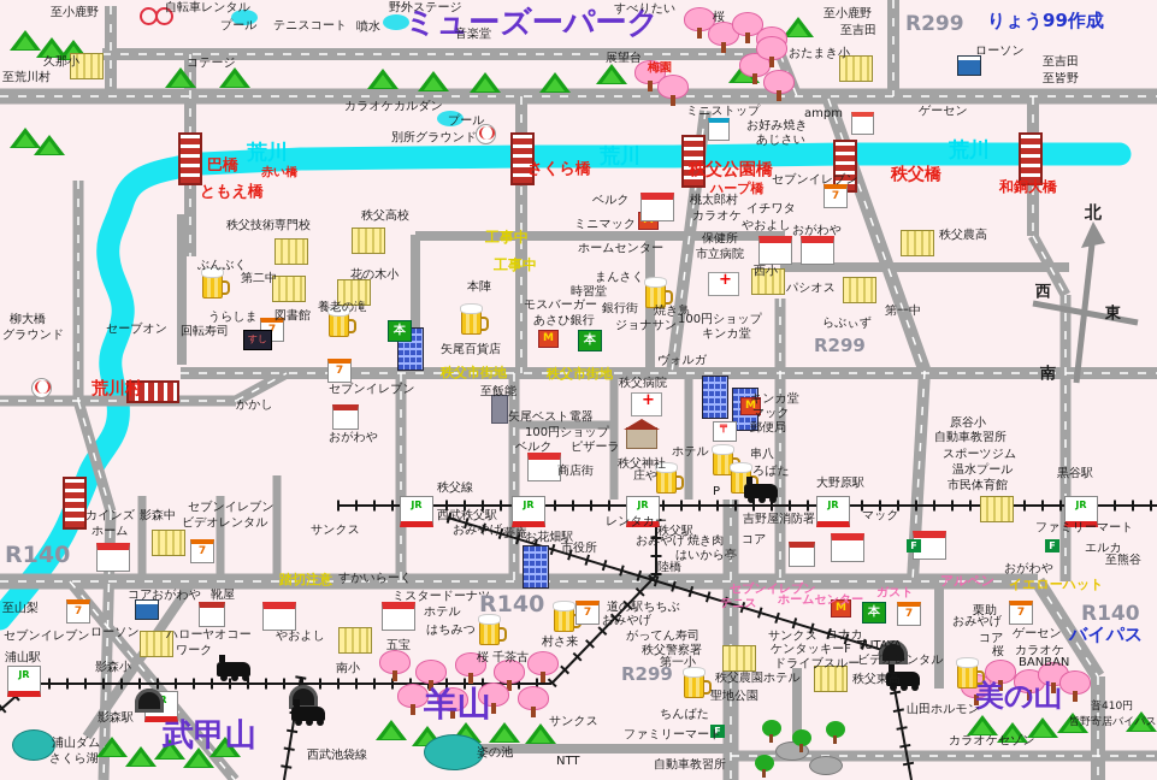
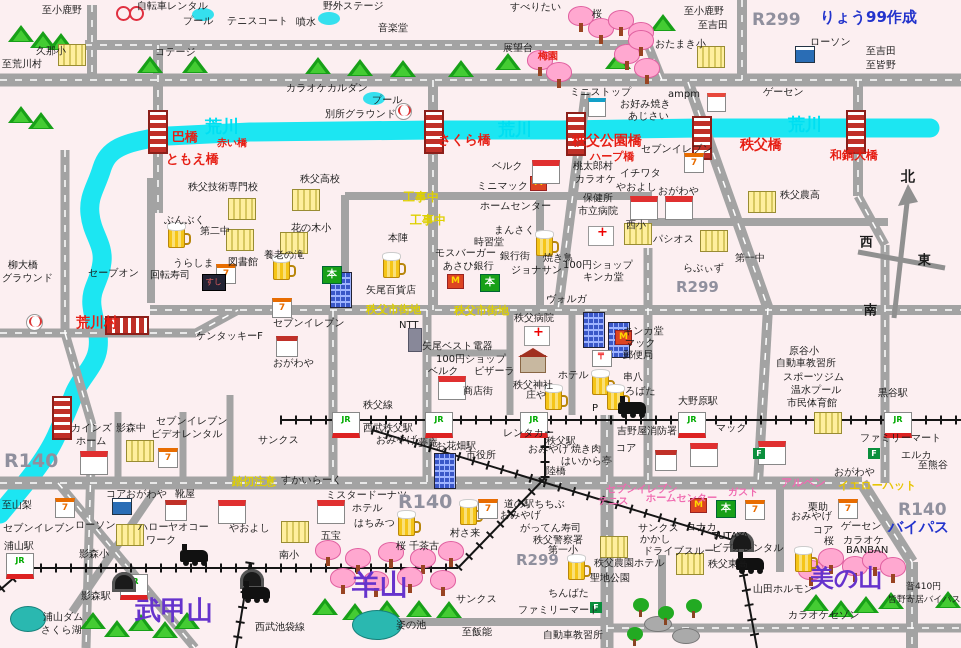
  JR
  JR
  JR
  JR
  JR
  JR
  7
  7
  7
  7
  7
  7
  7
  M
  M
  M
  本
  本
  本
  すし
  〒
  F
  F
  F
  至小鹿野
  自転車レンタル
  プール
  テニスコート
  噴水
  野外ステージ
- ミューズーパーク
  音楽堂
  すべりたい
  桜
  至小鹿野
  至吉田
  R299
  久那小
  至荒川村
  コテージ
  展望台
  梅園
  ローソン
  至吉田
  至皆野
  おたまき小
  カラオケカルダン
  プール
  別所グラウンド
  ミニストップ
  お好み焼き
  あじさい
  ampm
  ゲーセン
  荒川
  荒川
  荒川
  巴橋
  赤い橋
  ともえ橋
  さくら橋
  秩父公園橋
  ハープ橋
  秩父橋
  和銅大橋
  工事中
  工事中
  秩父技術専門校
  秩父高校
  ぶんぶく
  第二中
  花の木小
  本陣
  まんさく
  時習堂
  モスバーガー
  あさひ銀行
  銀行街
  ジョナサン
  ベルク
  ミニマック
  ホームセンター
  桃太郎村
  カラオケ
  イチワタ
  やおよし
  おがわや
  保健所
  市立病院
  セブンイレブン
  秩父農高
  うらしま
  図書館
  養老の滝
  回転寿司
  セーブオン
  柳大橋
  グラウンド
  矢尾百貨店
  焼き鳥
  100円ショップ
  キンカ堂
  パシオス
  西小
  第一中
  らぶぃず
  R299
  荒川村
- かかし
+ ケンタッキーF
  セブンイレブン
  おがわや
  秩父市街地
  秩父市街地
- 至飯能
+ NTT
  矢尾ベスト電器
  100円ショップ
  ベルク
  ピザーラ
  商店街
  ヴォルガ
  秩父病院
  秩父神社
  庄や
  ホテル
  キンカ堂
  マック
  郵便局
  串八
  ろばた
  秩父線
  P
  原谷小
  自動車教習所
  スポーツジム
  温水プール
  市民体育館
  大野原駅
  黒谷駅
  エルカ
  至熊谷
  ファミリーマート
  マック
  吉野屋消防署
  レンタカー
  秩父駅
  おみやげ
  焼き肉
  はいから亭
  陸橋
  コア
  西武秩父駅
  おみやげ
  夢庵
  お花畑駅
  市役所
  R140
  カインズ
  ホーム
  影森中
  セブンイレブン
  ビデオレンタル
  サンクス
  踏切注意
  すかいらーく
  コア
  おがわや
  靴屋
  至山梨
  セブンイレブン
  ローソン
  浦山駅
  ハロー
  ヤオコー
  ワーク
  影森小
  やおよし
  南小
  影森駅
  浦山ダム
  さくら湖
  武甲山
  西武池袋線
  ミスタードーナツ
  ホテル
  R140
  はちみつ
  五宝
  桜 千茶古
  村さ来
  道の駅ちちぶ
  おみやげ
  がってん寿司
  秩父警察署
  第一小
  R299
  秩父農園ホテル
  聖地公園
  ちんばた
  ファミリーマート
- NTT
+ 至飯能
  自動車教習所
  姿の池
  サンクス
  羊山
  サンクス
  コナカ
- ケンタッキーF
+ かかし
  ドライブスルー
  TUTAYA
  ビデオレンタル
  栗助
  おみやげ
  コア
  ゲーセン
  桜
  カラオケ
  BANBAN
  バイパス
  R140
  美の山
  山田ホルモン
  普410円
  皆野寄居バイパス
  カラオケセゾン
  秩父東高
  アルペン
  イエローハット
  おがわや
  セブンイレブン
  テニス
  ホームセンター
  ガスト
  りょう99作成
  北
  西
  東
  南
